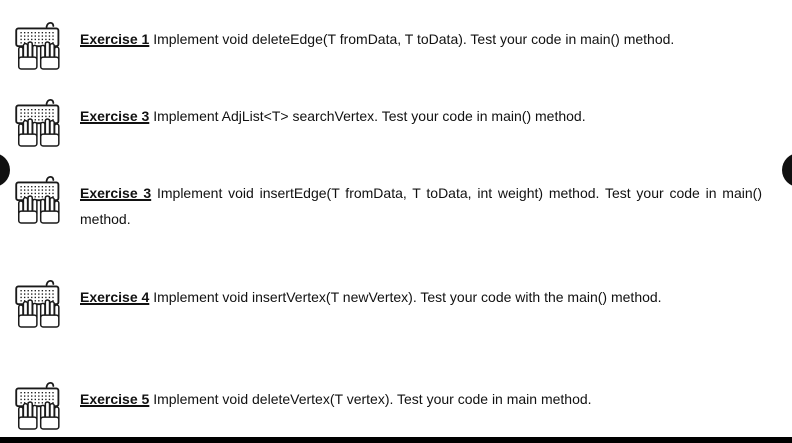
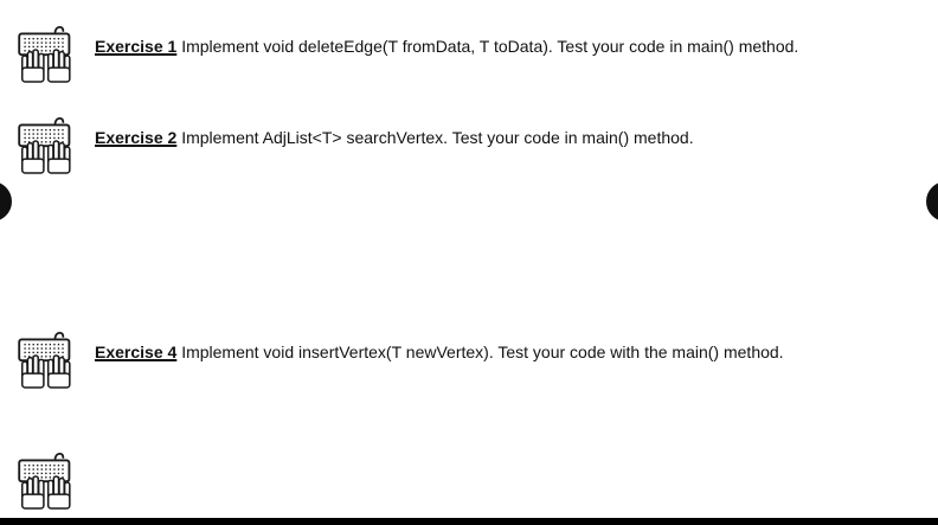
  Exercise 1 Implement void deleteEdge(T fromData, T toData). Test your code in main() method.
- Exercise 3 Implement AdjList<T> searchVertex. Test your code in main() method.
+ Exercise 2 Implement AdjList<T> searchVertex. Test your code in main() method.
- Exercise 3 Implement void insertEdge(T fromData, T toData, int weight) method. Test your code in main() method.
  Exercise 4 Implement void insertVertex(T newVertex). Test your code with the main() method.
- Exercise 5 Implement void deleteVertex(T vertex). Test your code in main method.
